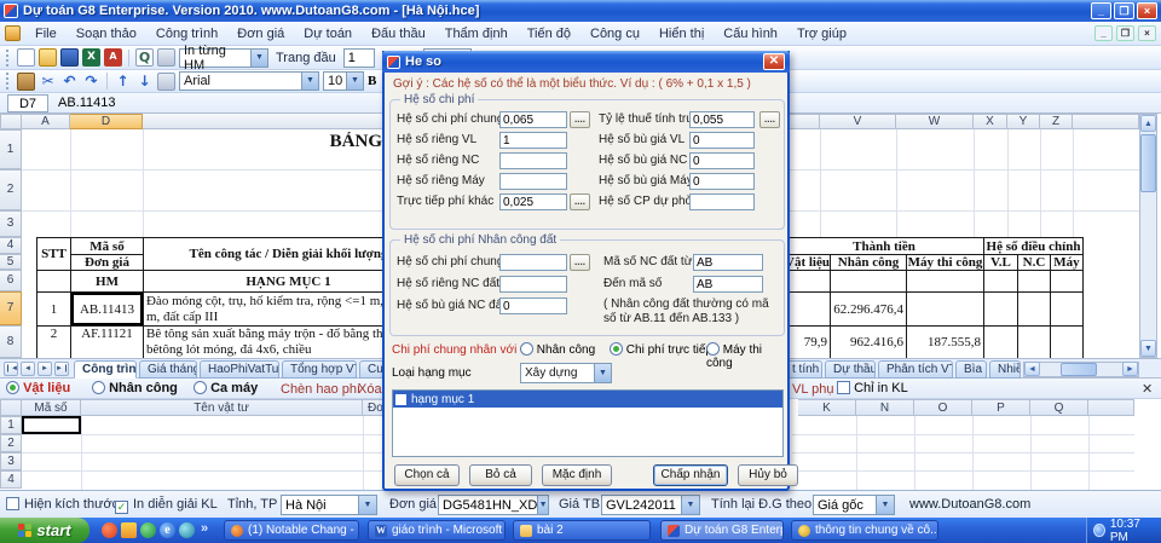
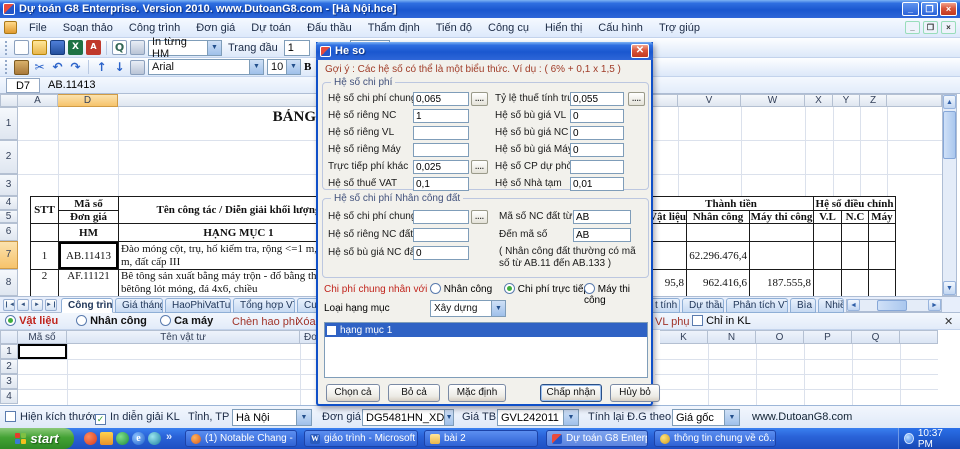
  Dự toán G8 Enterprise. Version 2010. www.DutoanG8.com - [Hà Nội.hce]
  _
  ❐
  ×
  File
  Soạn thảo
  Công trình
  Đơn giá
  Dự toán
  Đấu thầu
  Thẩm định
  Tiến độ
  Công cụ
  Hiển thị
  Cấu hình
  Trợ giúp
  _
  ❐
  ×
  X
  A
  Q
  In từng HM
  Trang đầu
  1
  ✂
  ↶
  ↷
  ↑
  ↓
  Arial
  10
  B
  D7
  AB.11413
  A
  D
  V
  W
  X
  Y
  Z
  1
  2
  3
  4
  5
  6
  7
  8
  BẢNG
  STT	Mã số	Tên công tác / Diễn giải khối lượn
  Đơn giá
  	HM	HẠNG MỤC 1
  1	AB.11413	Đào móng cột, trụ, hố kiểm tra, rộng <=1 m m, đất cấp III
  2	AF.11121	Bê tông sản xuất bằng máy trộn - đổ bằng th bêtông lót móng, đá 4x6, chiều
  Thành tiền	Hệ số điều chỉnh
  ật liệu	Nhân công	Máy thi công	V.L	N.C	Máy
  	62.296.476,4
- 79,9	962.416,6	187.555,8
+ 95,8	962.416,6	187.555,8
  Công trìn
  Giá tháng
  HaoPhiVatTu
  Tổng hợp V
  t tính
  Dự thầu
  Phân tích VT
  Bìa
  Nhiề
  Vật liệu
  Nhân công
  Ca máy
  Chèn hao phí
  VL phụ
  Chỉ in KL
  ✕
  Mã số
  Tên vật tư
  K
  N
  O
  P
  Q
  1
  2
  3
  4
  Hiện kích thướ
  ✓
  In diễn giải KL
  Tỉnh, TP
  Hà Nội
  Đơn giá
  DG5481HN_XD
  Giá TB
  GVL242011
  Tính lại Đ.G theo
  Giá gốc
  www.DutoanG8.com
  start
  e
  »
  (1) Notable Chang -
  W
  giáo trình - Microsoft
  bài 2
  thông tin chung về cô..
  10:37 PM
  He so
  ✕
  Gợi ý : Các hệ số có thể là một biểu thức. Ví dụ : ( 6% + 0,1 x 1,5 )
  Hệ số chi phí
  Hệ số chi phí chun
  0,065
  ....
  Tỷ lệ thuế tính tr
  0,055
  ....
- Hệ số riêng VL
+ Hệ số riêng NC
  1
  Hệ số bù giá VL
  0
- Hệ số riêng NC
+ Hệ số riêng VL
  Hệ số bù giá NC
  0
  Hệ số riêng Máy
  Hệ số bù giá Má
  0
  Trực tiếp phí khác
  0,025
  ....
  Hệ số CP dự ph
+ Hệ số thuế VAT
+ 0,1
+ Hệ số Nhà tạm
+ 0,01
  Hệ số chi phí Nhân công đất
  Hệ số chi phí chun
  ....
  Mã số NC đất từ
  AB
  Hệ số riêng NC đất
  Đến mã số
  AB
  Hệ số bù giá NC đ
  0
  ( Nhân công đất thường có mã số từ AB.11 đến AB.133 )
  Chi phí chung nhân với
  Nhân công
  Chi phí trực tiế
  Máy thi công
  Loại hạng mục
  Xây dựng
  hạng mục 1
  Chọn cả
  Bỏ cả
  Mặc định
  Chấp nhận
  Hủy bỏ
